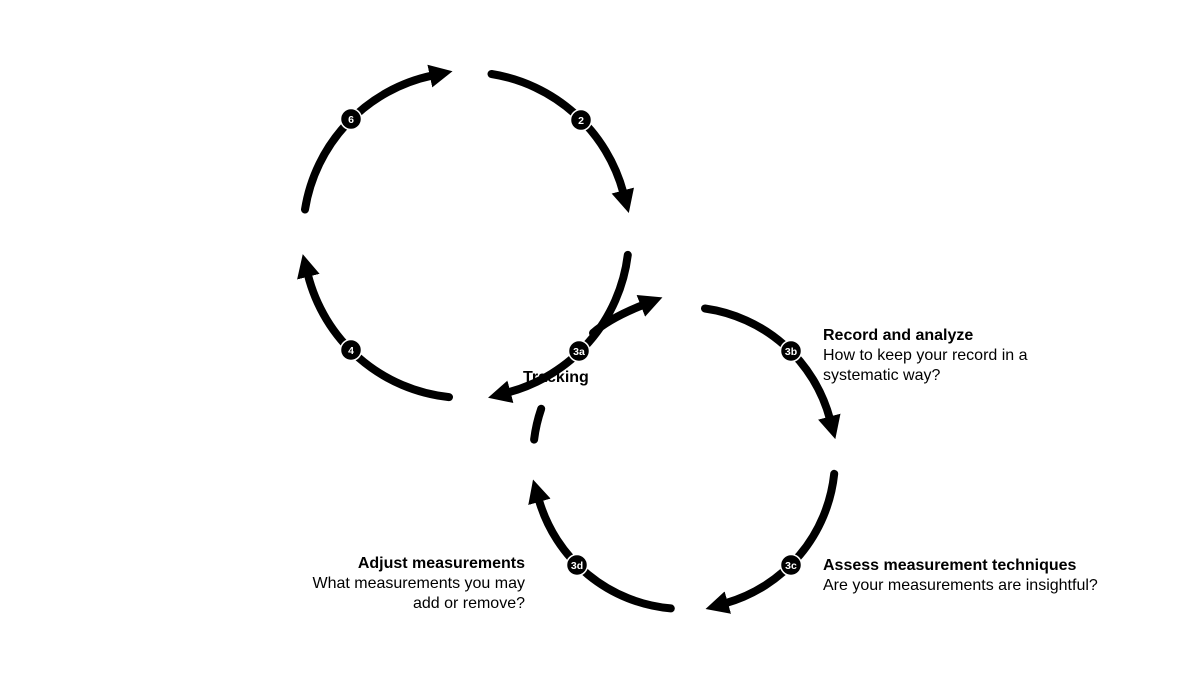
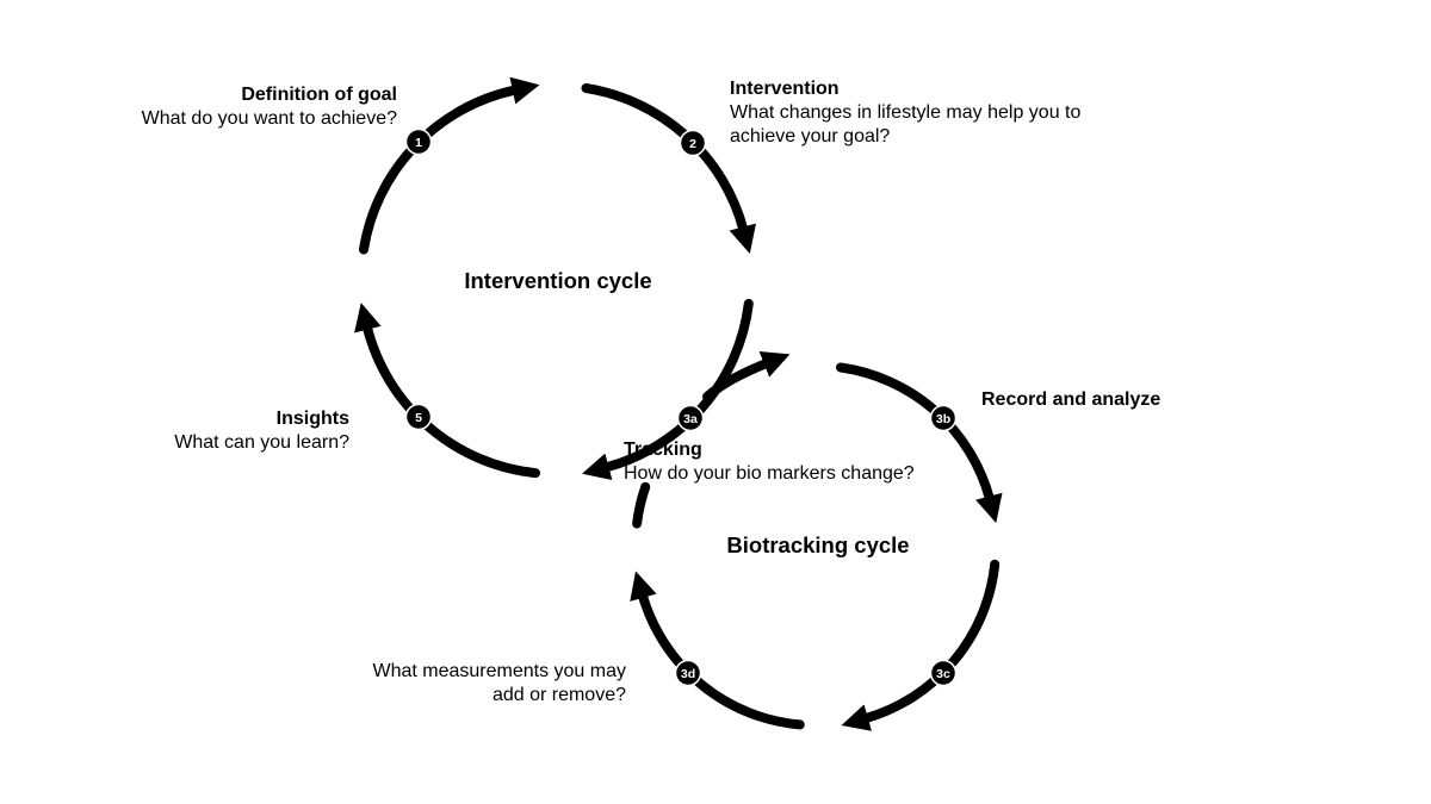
- 6
+ 1
  2
  3a
  3b
  3c
  3d
- 4
+ 5
+ Intervention cycle
+ Biotracking cycle
+ Definition of goal
+ What do you want to achieve?
+ Intervention
+ What changes in lifestyle may help you to
+ achieve your goal?
  Tracking
+ How do your bio markers change?
  Record and analyze
- How to keep your record in a
- systematic way?
- Assess measurement techniques
- Are your measurements are insightful?
- Adjust measurements
  What measurements you may
  add or remove?
+ Insights
+ What can you learn?
